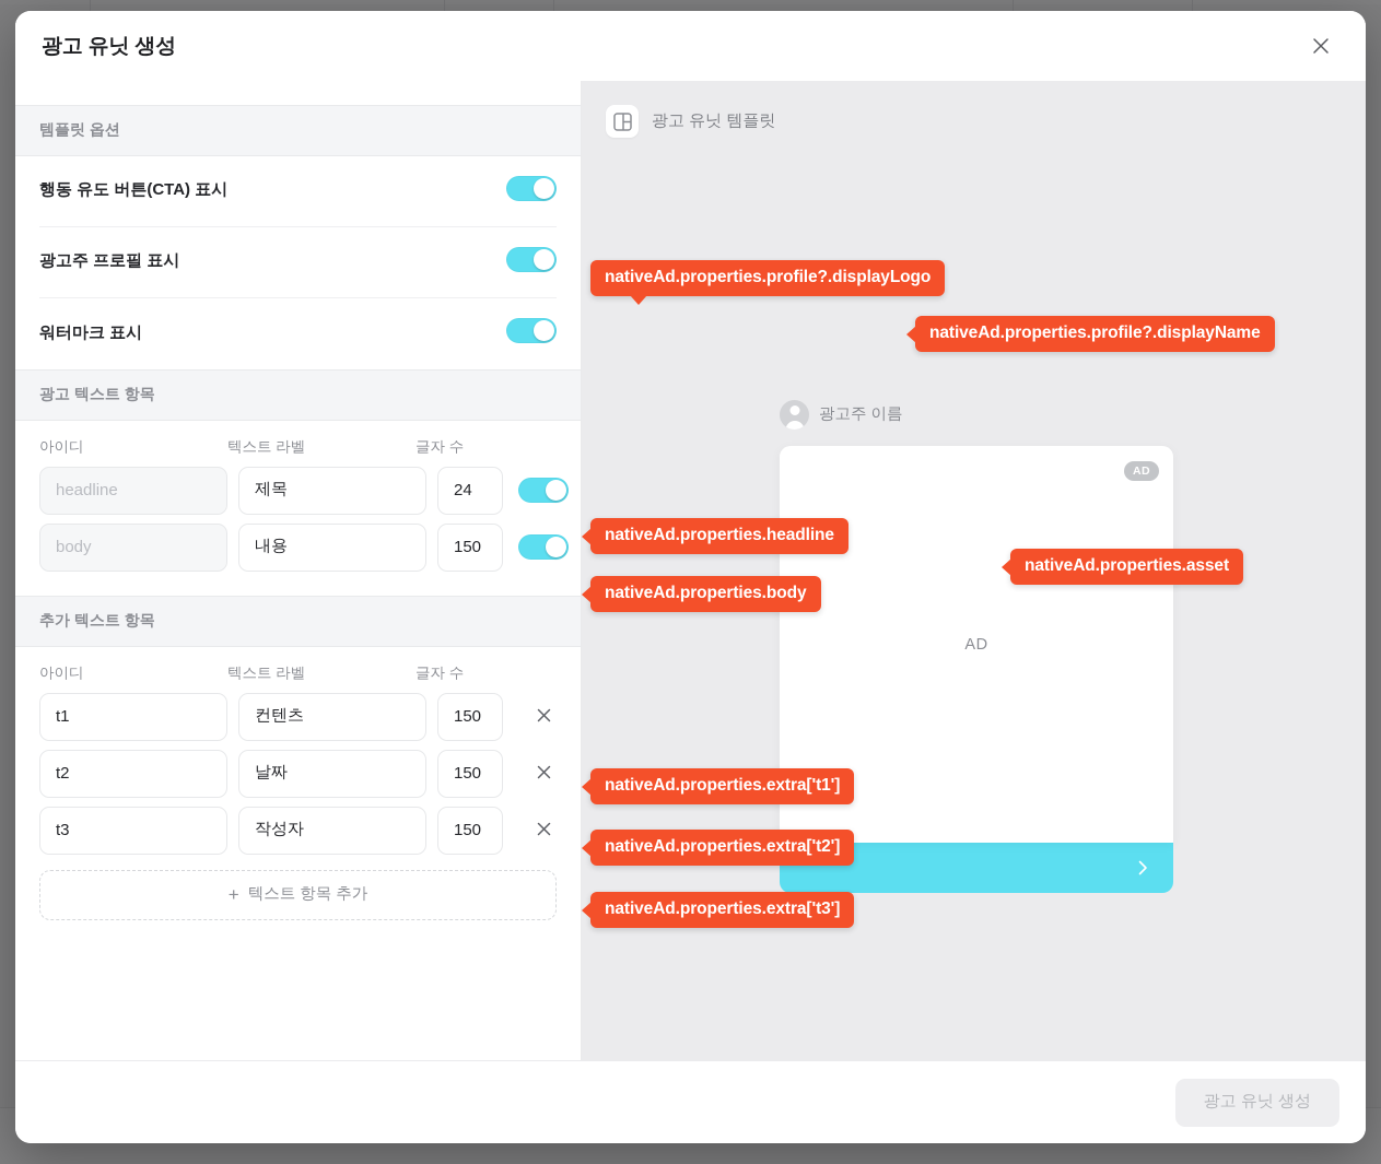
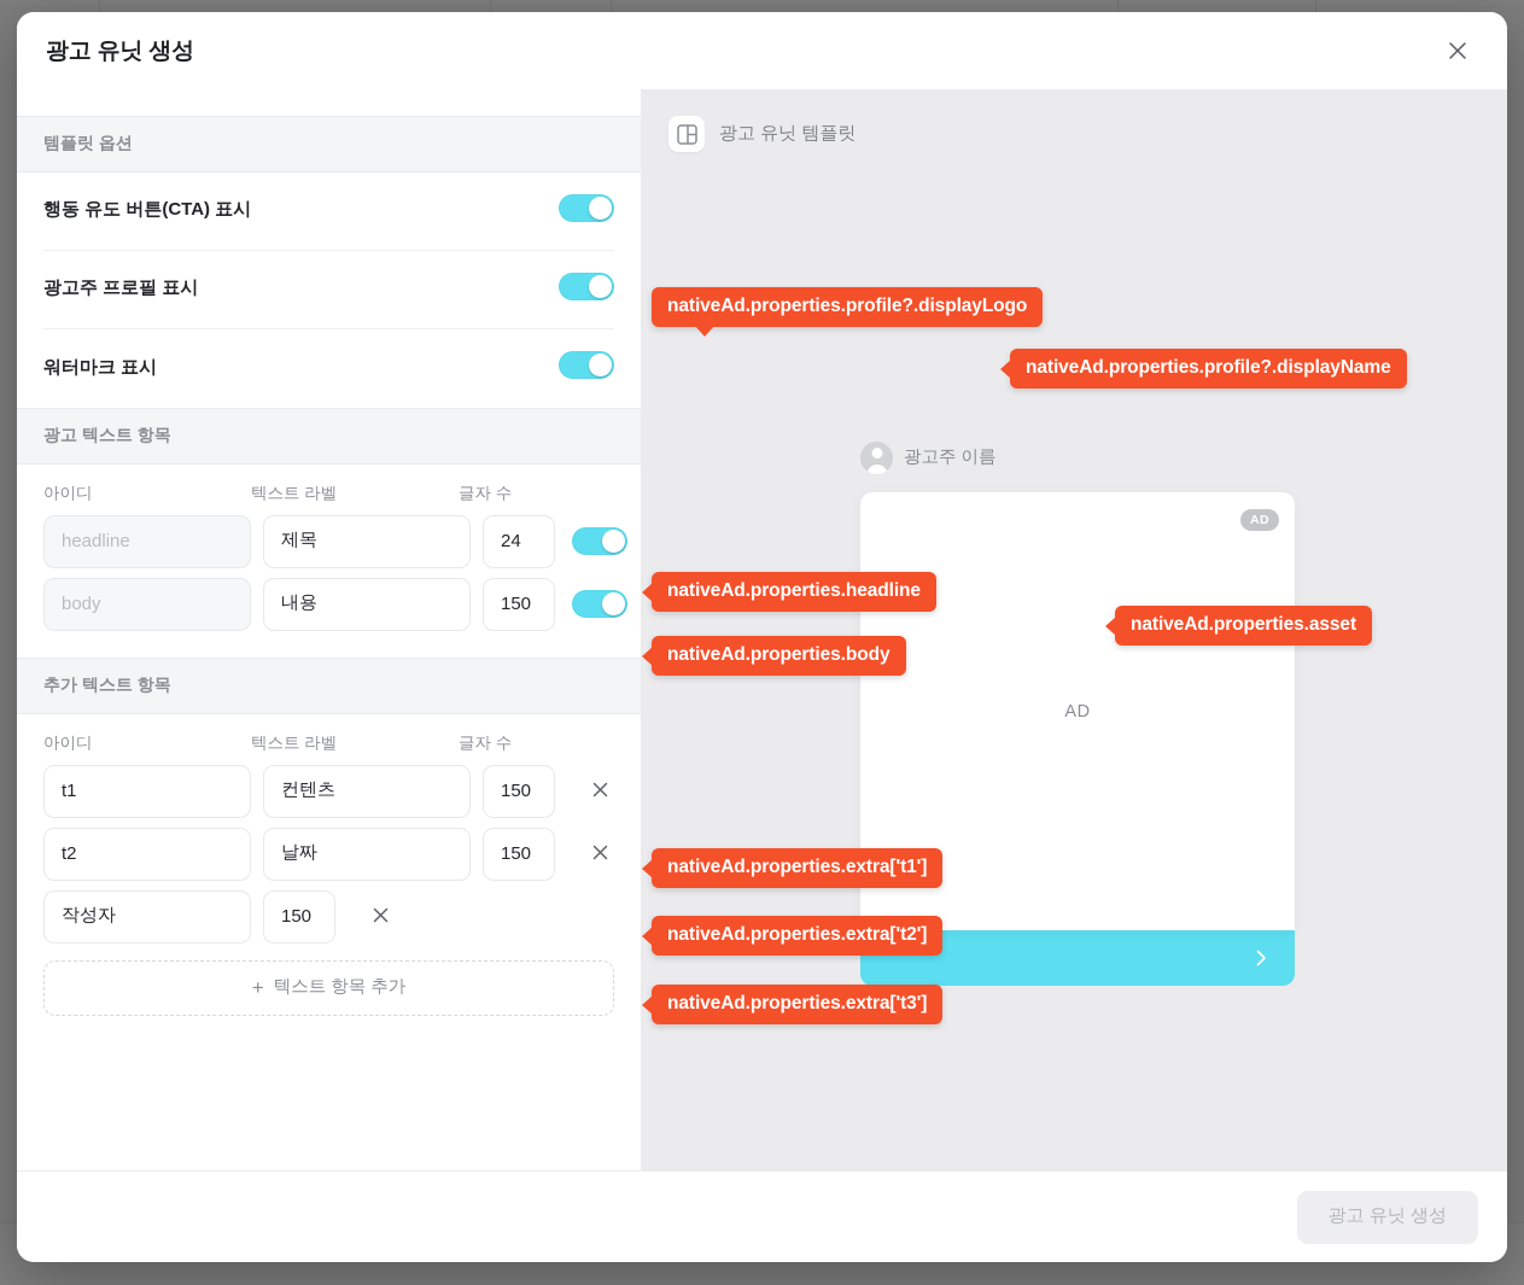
  광고 유닛 생성
  템플릿 옵션
  행동 유도 버튼(CTA) 표시
  광고주 프로필 표시
  워터마크 표시
  광고 텍스트 항목
  아이디
  텍스트 라벨
  글자 수
  headline
  제목
  24
  body
  내용
  150
  추가 텍스트 항목
  아이디
  텍스트 라벨
  글자 수
  t1
  컨텐츠
  150
  t2
  날짜
  150
- t3
  작성자
  150
  +
  텍스트 항목 추가
  광고 유닛 템플릿
  광고주 이름
  AD
  AD
  nativeAd.properties.profile?.displayLogo
  nativeAd.properties.profile?.displayName
  nativeAd.properties.headline
  nativeAd.properties.body
  nativeAd.properties.asset
  nativeAd.properties.extra['t1']
  nativeAd.properties.extra['t2']
  nativeAd.properties.extra['t3']
  광고 유닛 생성
